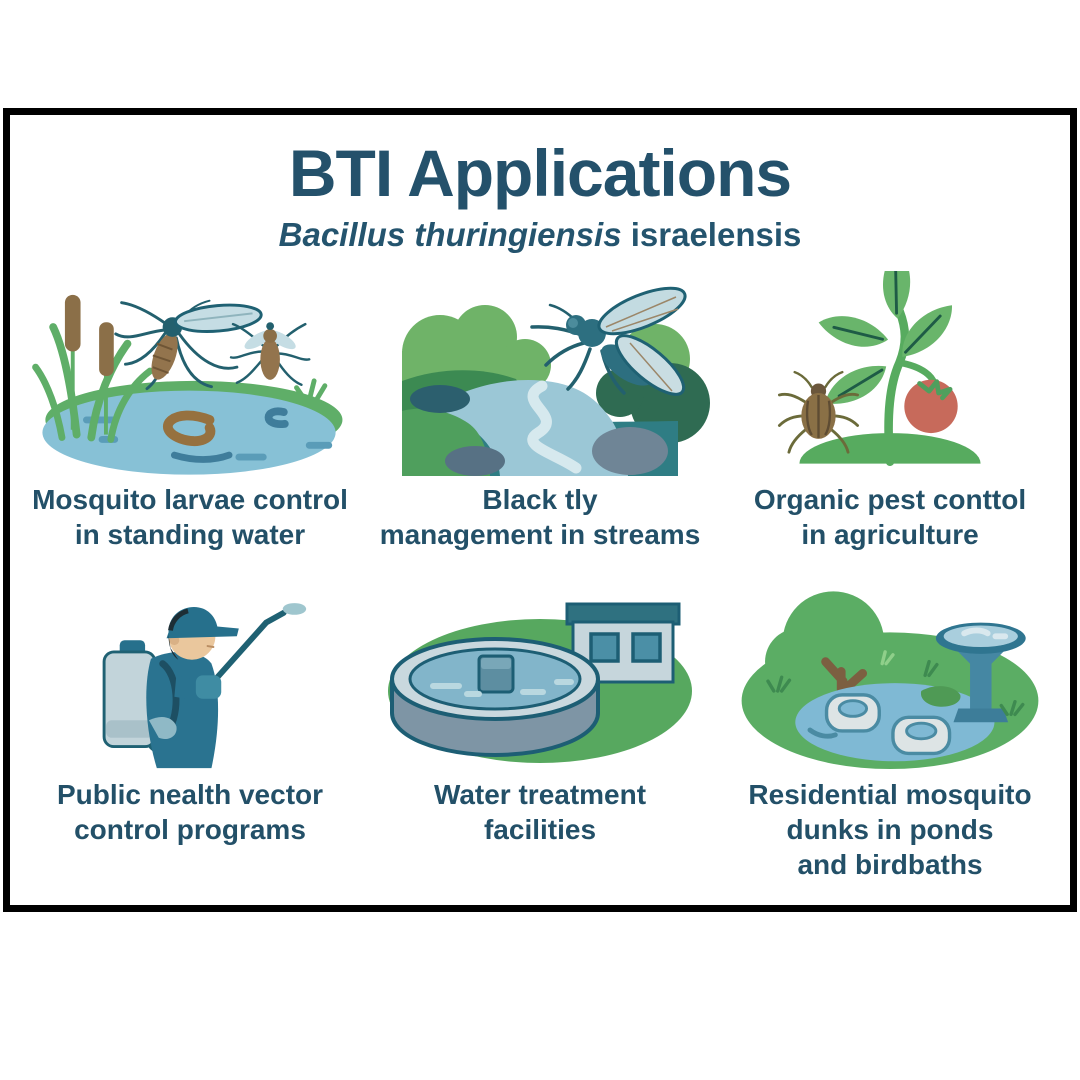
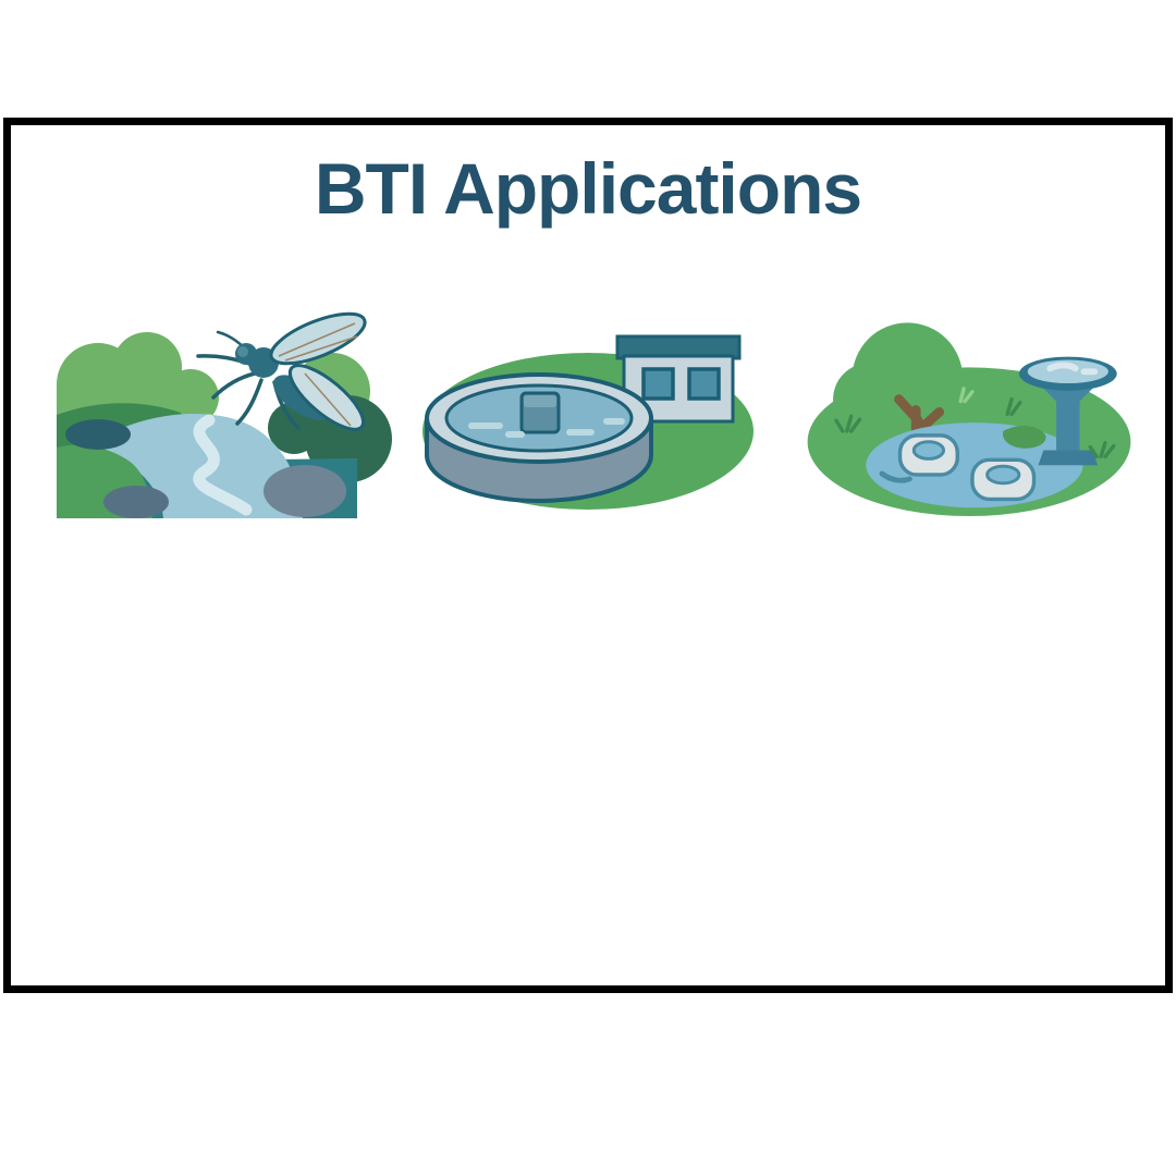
  BTI Applications
- Bacillus thuringiensis israelensis
- Mosquito larvae control
- in standing water
- Black tly
- management in streams
- Organic pest conttol
- in agriculture
- Public nealth vector
- control programs
- Water treatment
- facilities
- Residential mosquito
- dunks in ponds
- and birdbaths
